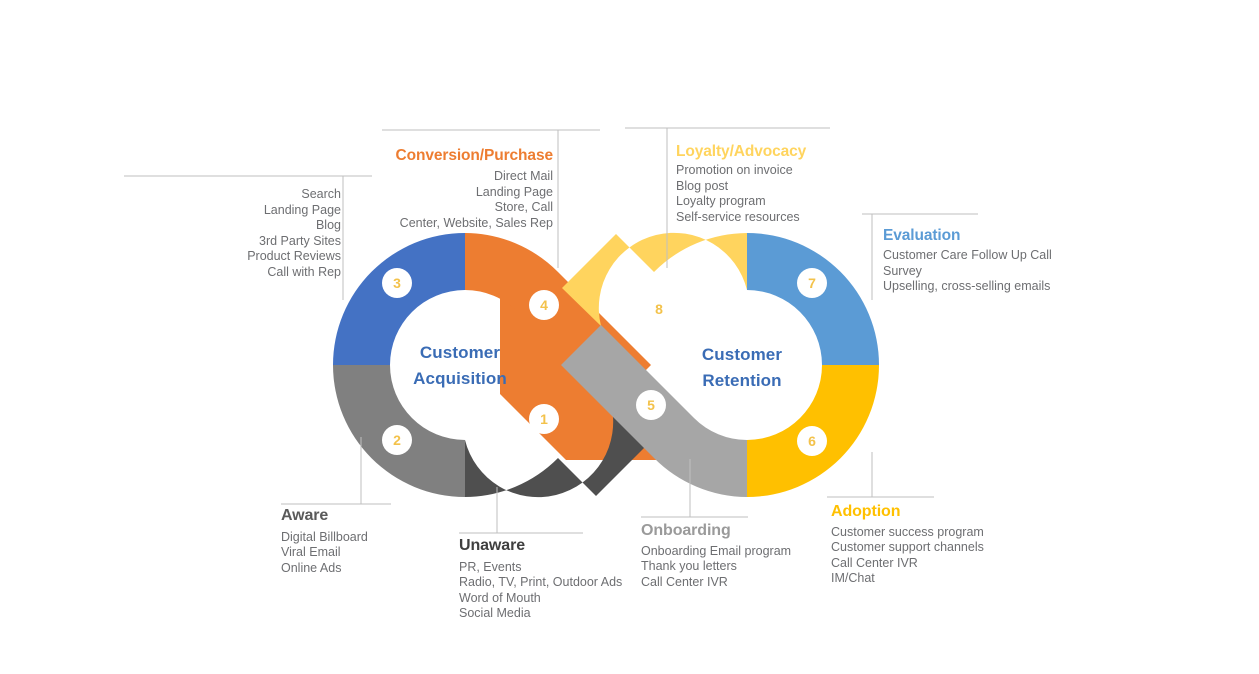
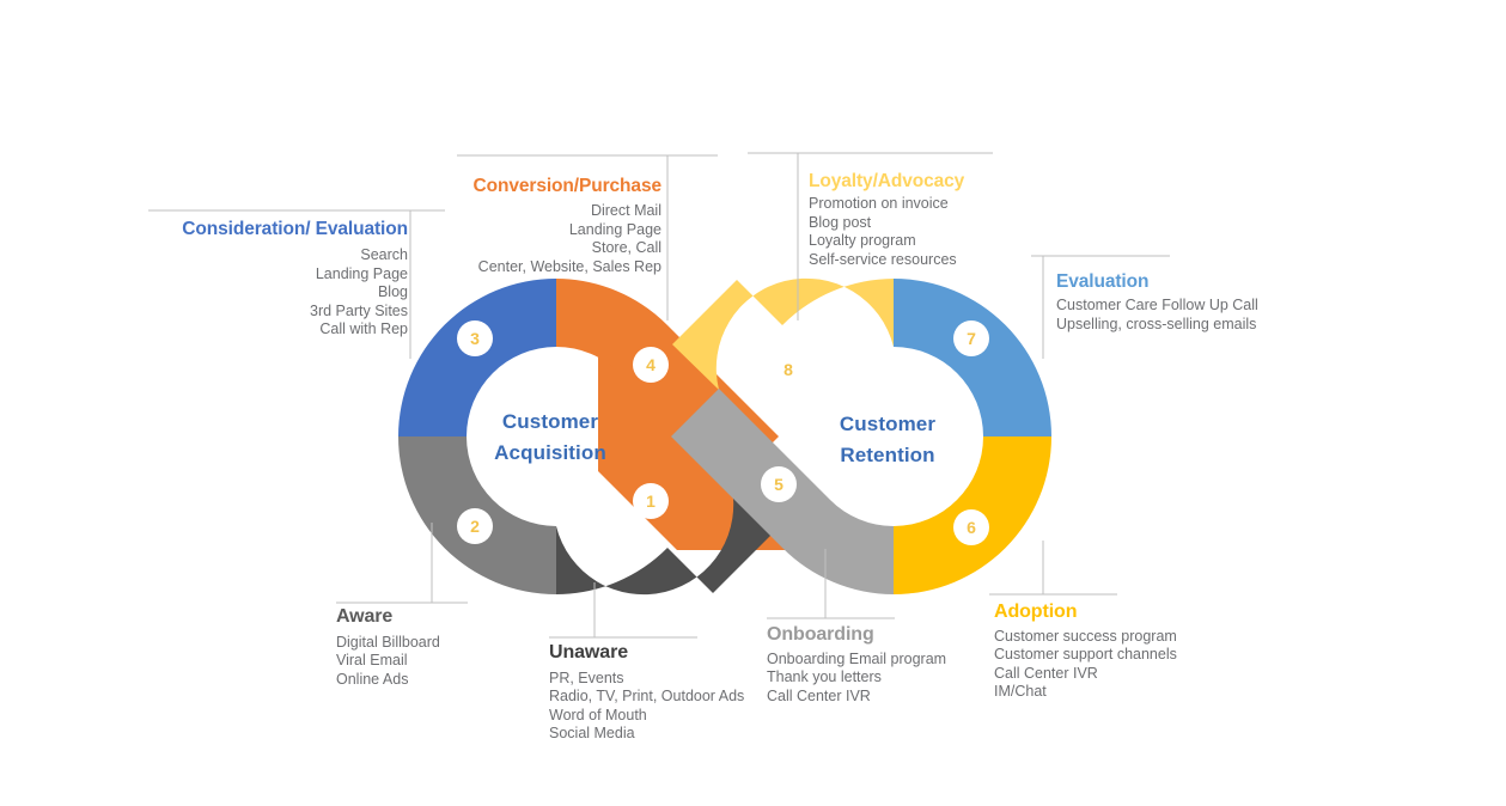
  Customer
  Acquisition
  Customer
  Retention
  1
  2
  3
  4
  5
  6
  7
  8
+ Consideration/ Evaluation
  Search
  Landing Page
  Blog
  3rd Party Sites
- Product Reviews
  Call with Rep
  Conversion/Purchase
  Direct Mail
  Landing Page
  Store, Call
  Center, Website, Sales Rep
  Loyalty/Advocacy
  Promotion on invoice
  Blog post
  Loyalty program
  Self-service resources
  Evaluation
  Customer Care Follow Up Call
- Survey
  Upselling, cross-selling emails
  Aware
  Digital Billboard
  Viral Email
  Online Ads
  Unaware
  PR, Events
  Radio, TV, Print, Outdoor Ads
  Word of Mouth
  Social Media
  Onboarding
  Onboarding Email program
  Thank you letters
  Call Center IVR
  Adoption
  Customer success program
  Customer support channels
  Call Center IVR
  IM/Chat
